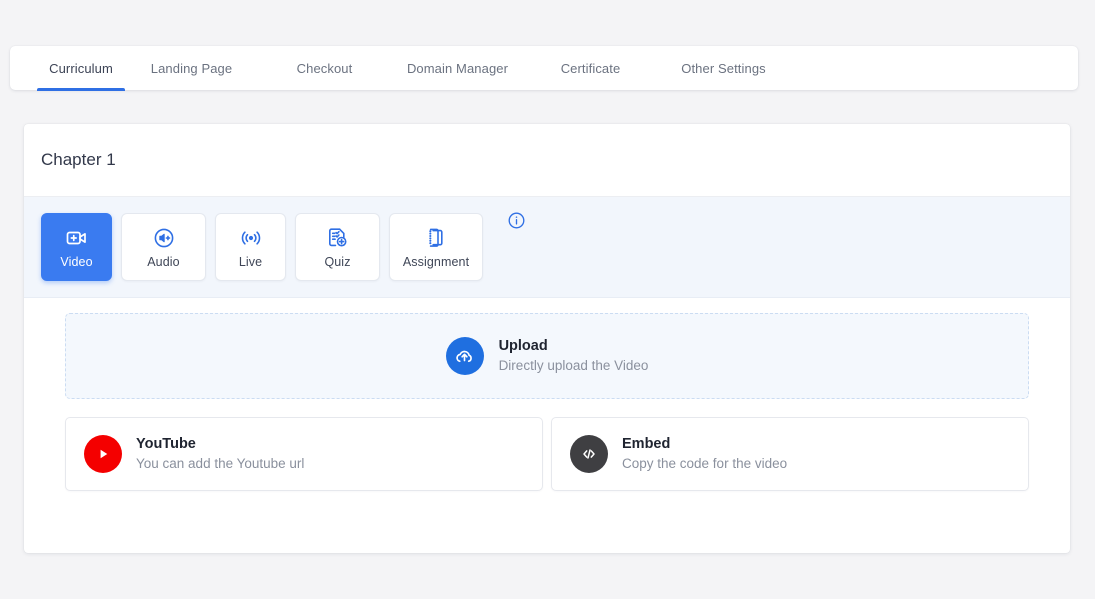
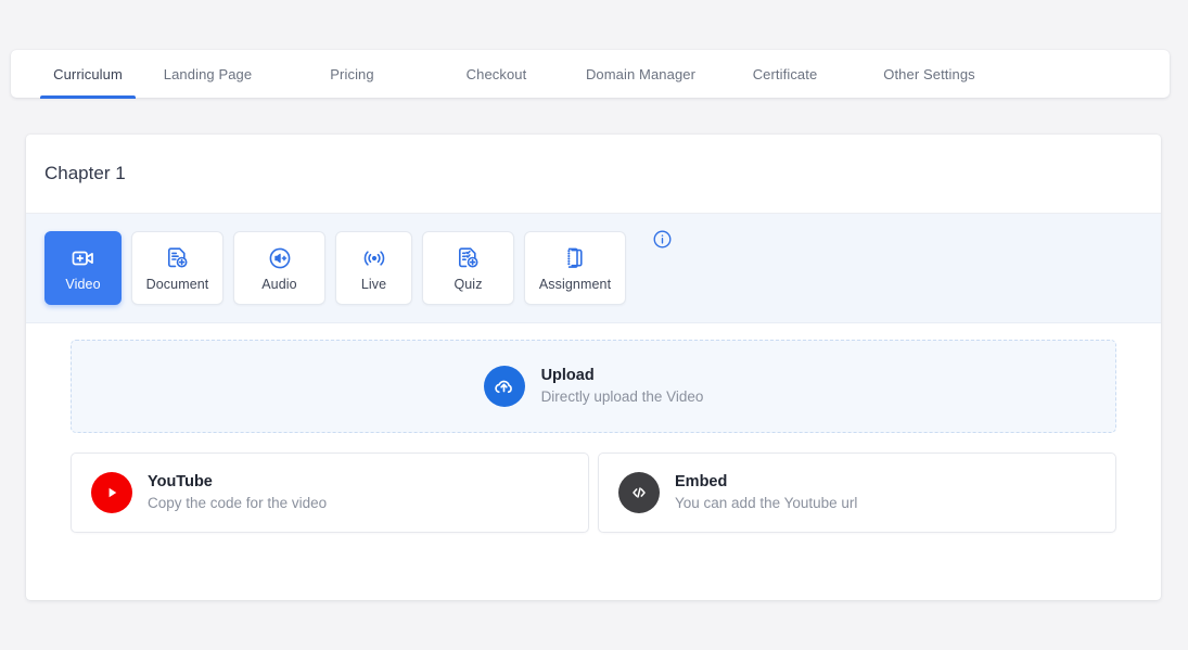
  Curriculum
  Landing Page
+ Pricing
  Checkout
  Domain Manager
  Certificate
  Other Settings
  Chapter 1
  Video
+ Document
  Audio
  Live
  Quiz
  Assignment
  Upload
  Directly upload the Video
  YouTube
- You can add the Youtube url
+ Copy the code for the video
  Embed
- Copy the code for the video
+ You can add the Youtube url
